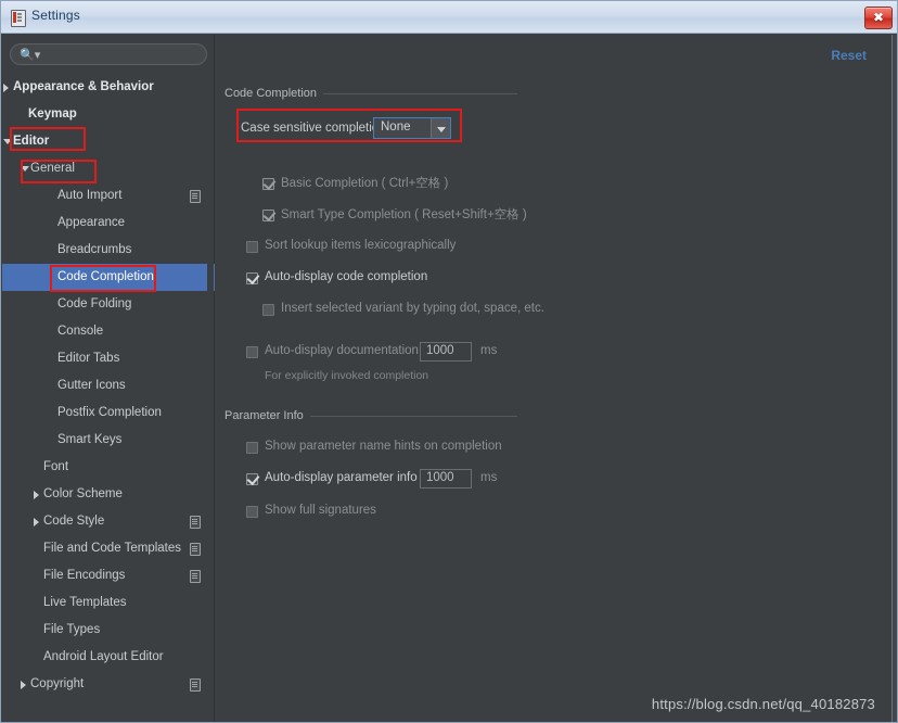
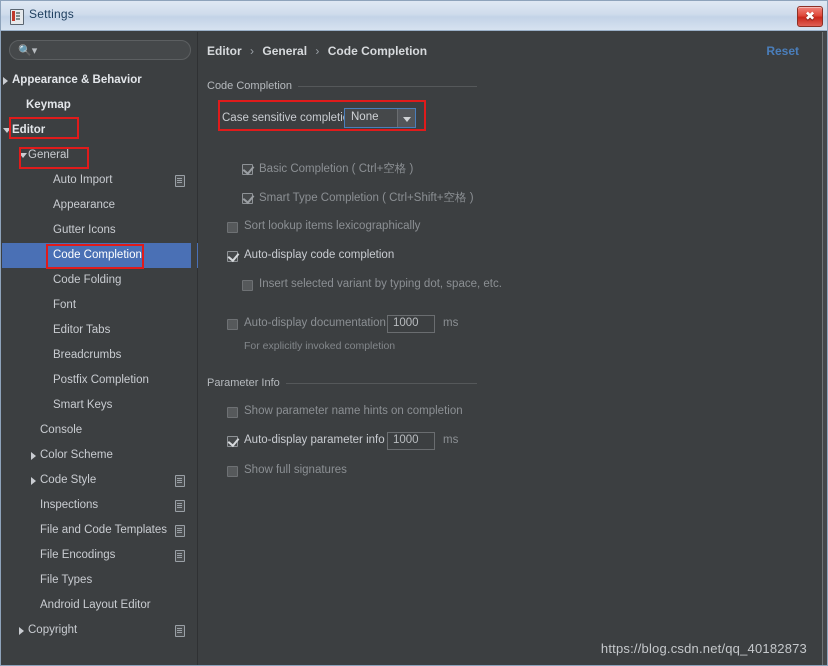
  Settings
  ✖
  🔍▾
  Appearance & Behavior
  Keymap
  Editor
  General
  Auto Import
  Appearance
- Breadcrumbs
+ Gutter Icons
  Code Completion
  Code Folding
- Console
+ Font
  Editor Tabs
- Gutter Icons
+ Breadcrumbs
  Postfix Completion
  Smart Keys
- Font
+ Console
  Color Scheme
  Code Style
+ Inspections
  File and Code Templates
  File Encodings
- Live Templates
  File Types
  Android Layout Editor
  Copyright
+ Editor › General › Code Completion
  Reset
  Code Completion
  Case sensitive completi
  None
  Basic Completion ( Ctrl+空格 )
- Smart Type Completion ( Reset+Shift+空格 )
+ Smart Type Completion ( Ctrl+Shift+空格 )
  Sort lookup items lexicographically
  Auto-display code completion
  Insert selected variant by typing dot, space, etc.
  Auto-display documentation
  1000
  ms
  For explicitly invoked completion
  Parameter Info
  Show parameter name hints on completion
  Auto-display parameter info
  1000
  ms
  Show full signatures
  https://blog.csdn.net/qq_40182873
